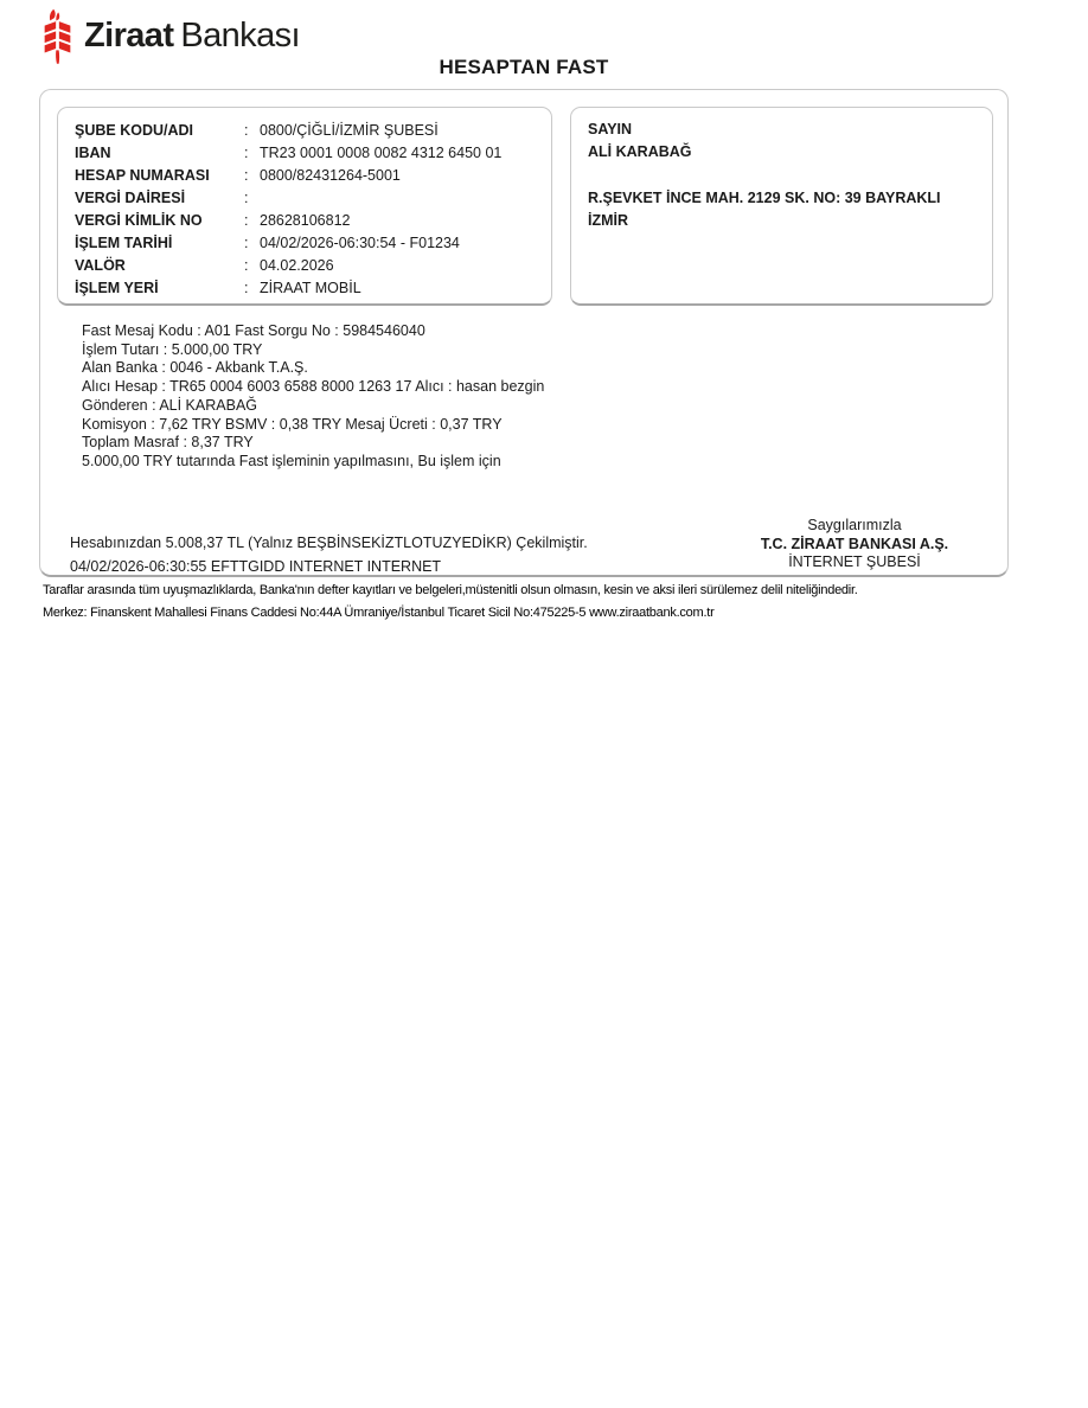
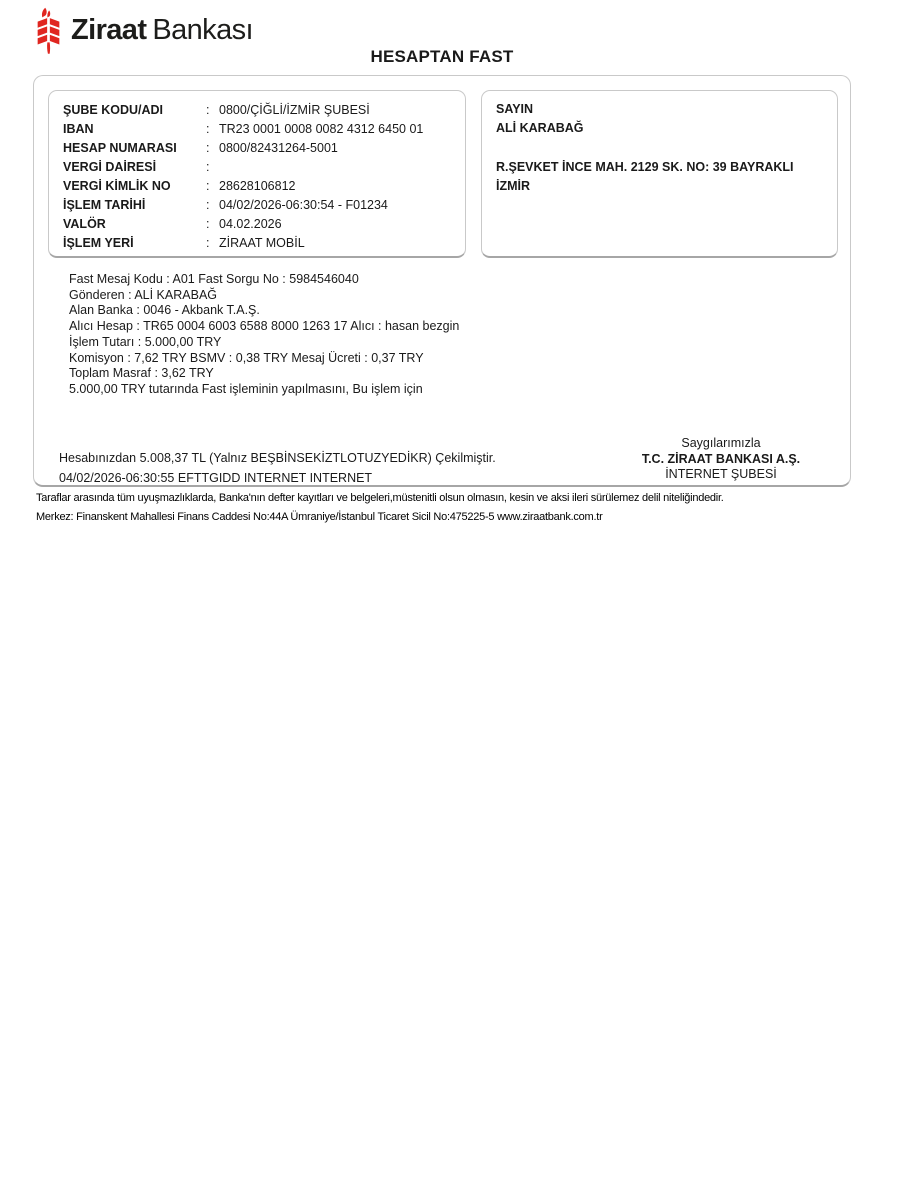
  Ziraat Bankası
  HESAPTAN FAST
  ŞUBE KODU/ADI
  :
  0800/ÇİĞLİ/İZMİR ŞUBESİ
  IBAN
  :
  TR23 0001 0008 0082 4312 6450 01
  HESAP NUMARASI
  :
  0800/82431264-5001
  VERGİ DAİRESİ
  :
  VERGİ KİMLİK NO
  :
  28628106812
  İŞLEM TARİHİ
  :
  04/02/2026-06:30:54 - F01234
  VALÖR
  :
  04.02.2026
  İŞLEM YERİ
  :
  ZİRAAT MOBİL
  SAYIN
  ALİ KARABAĞ
  R.ŞEVKET İNCE MAH. 2129 SK. NO: 39 BAYRAKLI
  İZMİR
  Fast Mesaj Kodu : A01 Fast Sorgu No : 5984546040
- İşlem Tutarı : 5.000,00 TRY
+ Gönderen : ALİ KARABAĞ
  Alan Banka : 0046 - Akbank T.A.Ş.
  Alıcı Hesap : TR65 0004 6003 6588 8000 1263 17 Alıcı : hasan bezgin
- Gönderen : ALİ KARABAĞ
+ İşlem Tutarı : 5.000,00 TRY
  Komisyon : 7,62 TRY BSMV : 0,38 TRY Mesaj Ücreti : 0,37 TRY
- Toplam Masraf : 8,37 TRY
+ Toplam Masraf : 3,62 TRY
  5.000,00 TRY tutarında Fast işleminin yapılmasını, Bu işlem için
  Hesabınızdan 5.008,37 TL (Yalnız BEŞBİNSEKİZTLOTUZYEDİKR) Çekilmiştir.
  04/02/2026-06:30:55 EFTTGIDD INTERNET INTERNET
  Saygılarımızla
  T.C. ZİRAAT BANKASI A.Ş.
  İNTERNET ŞUBESİ
  Taraflar arasında tüm uyuşmazlıklarda, Banka'nın defter kayıtları ve belgeleri,müstenitli olsun olmasın, kesin ve aksi ileri sürülemez delil niteliğindedir.
  Merkez: Finanskent Mahallesi Finans Caddesi No:44A Ümraniye/İstanbul Ticaret Sicil No:475225-5 www.ziraatbank.com.tr
